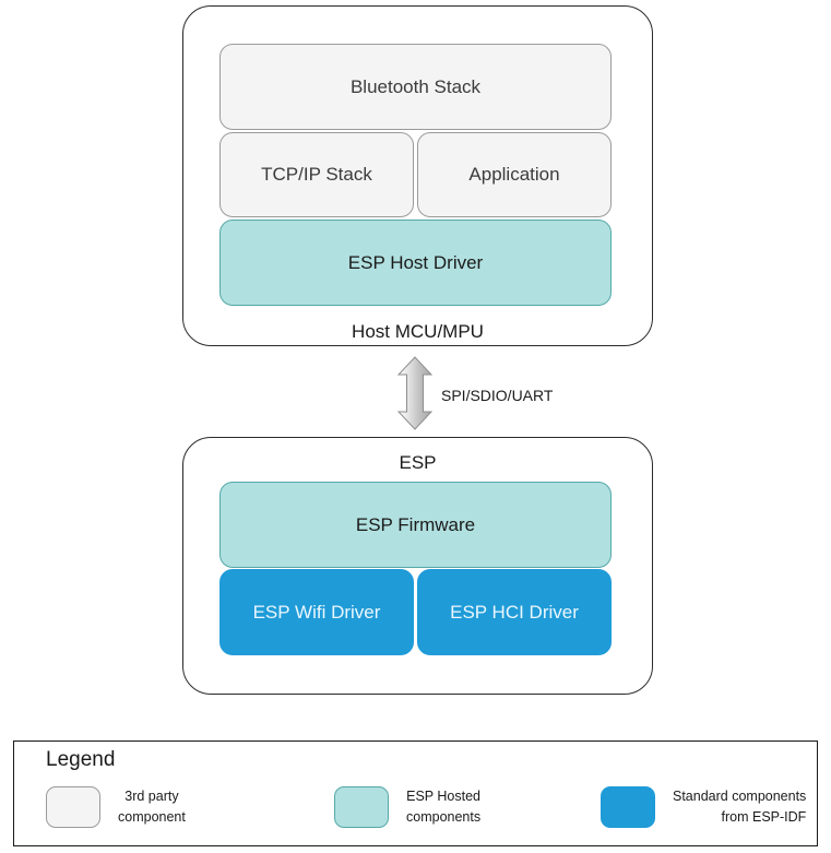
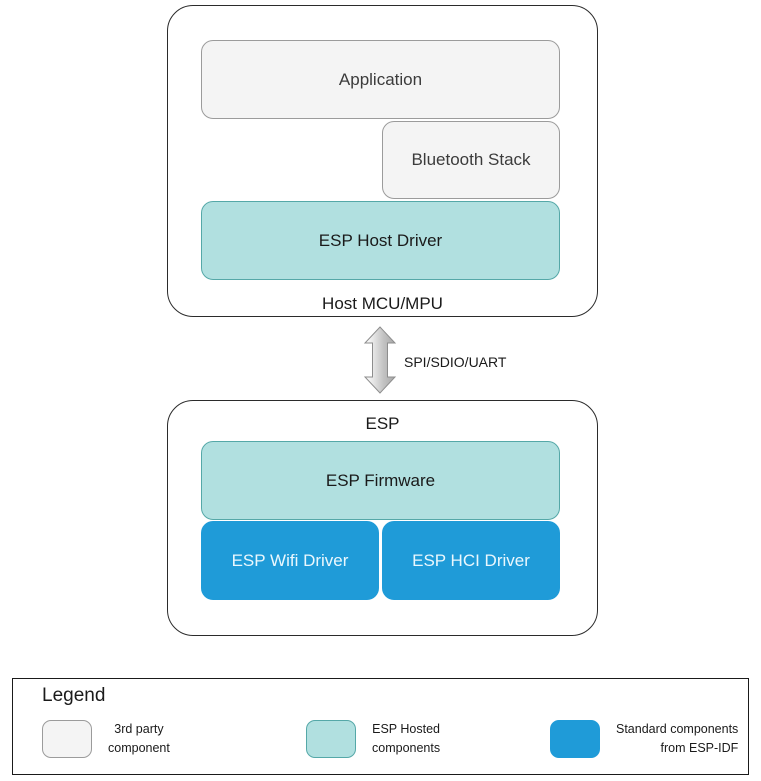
- Bluetooth Stack
+ Application
- TCP/IP Stack
- Application
+ Bluetooth Stack
  ESP Host Driver
  Host MCU/MPU
  SPI/SDIO/UART
  ESP
  ESP Firmware
  ESP Wifi Driver
  ESP HCI Driver
  Legend
  3rd party
  component
  ESP Hosted
  components
  Standard components
  from ESP-IDF
